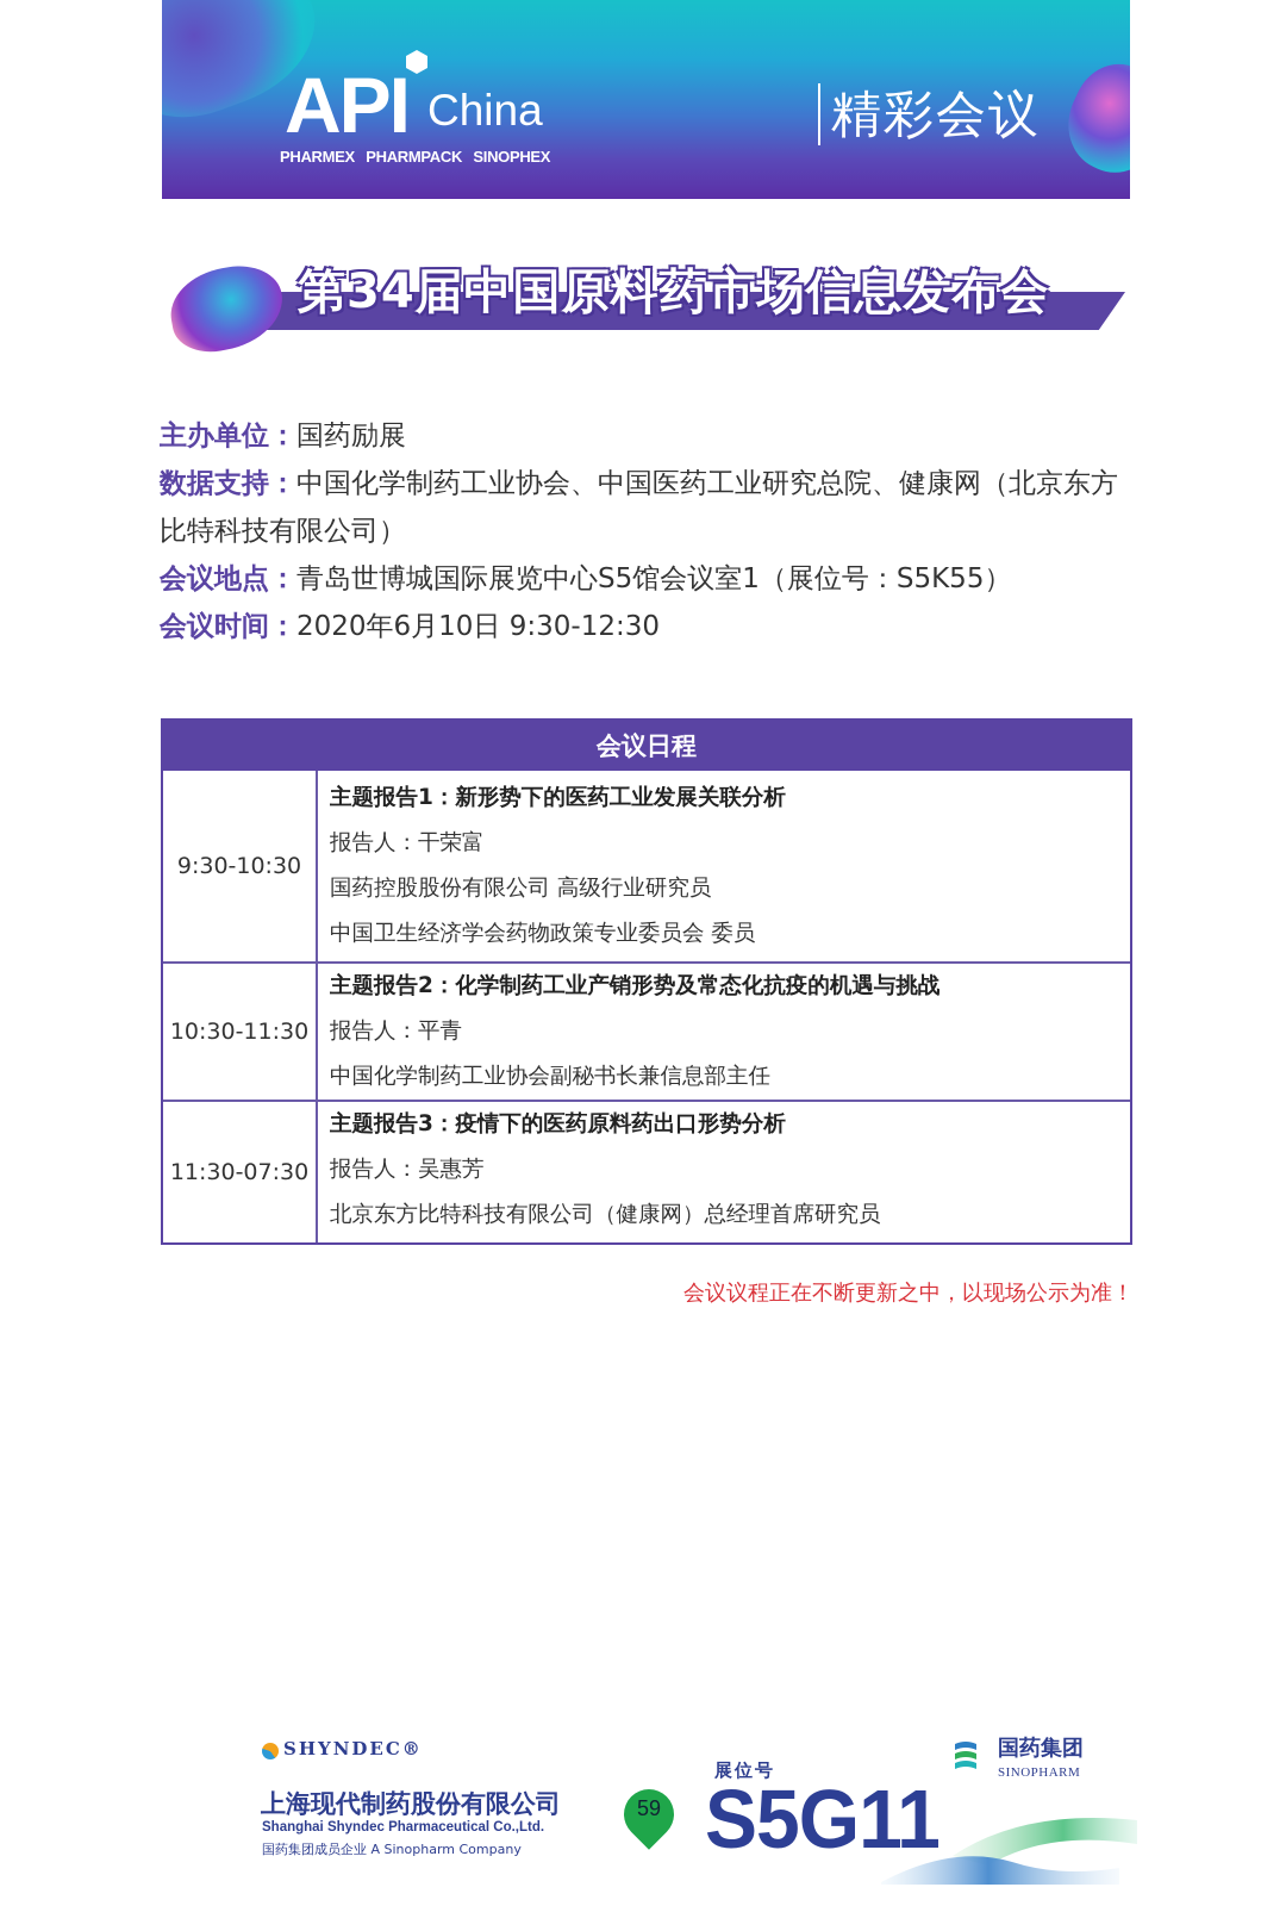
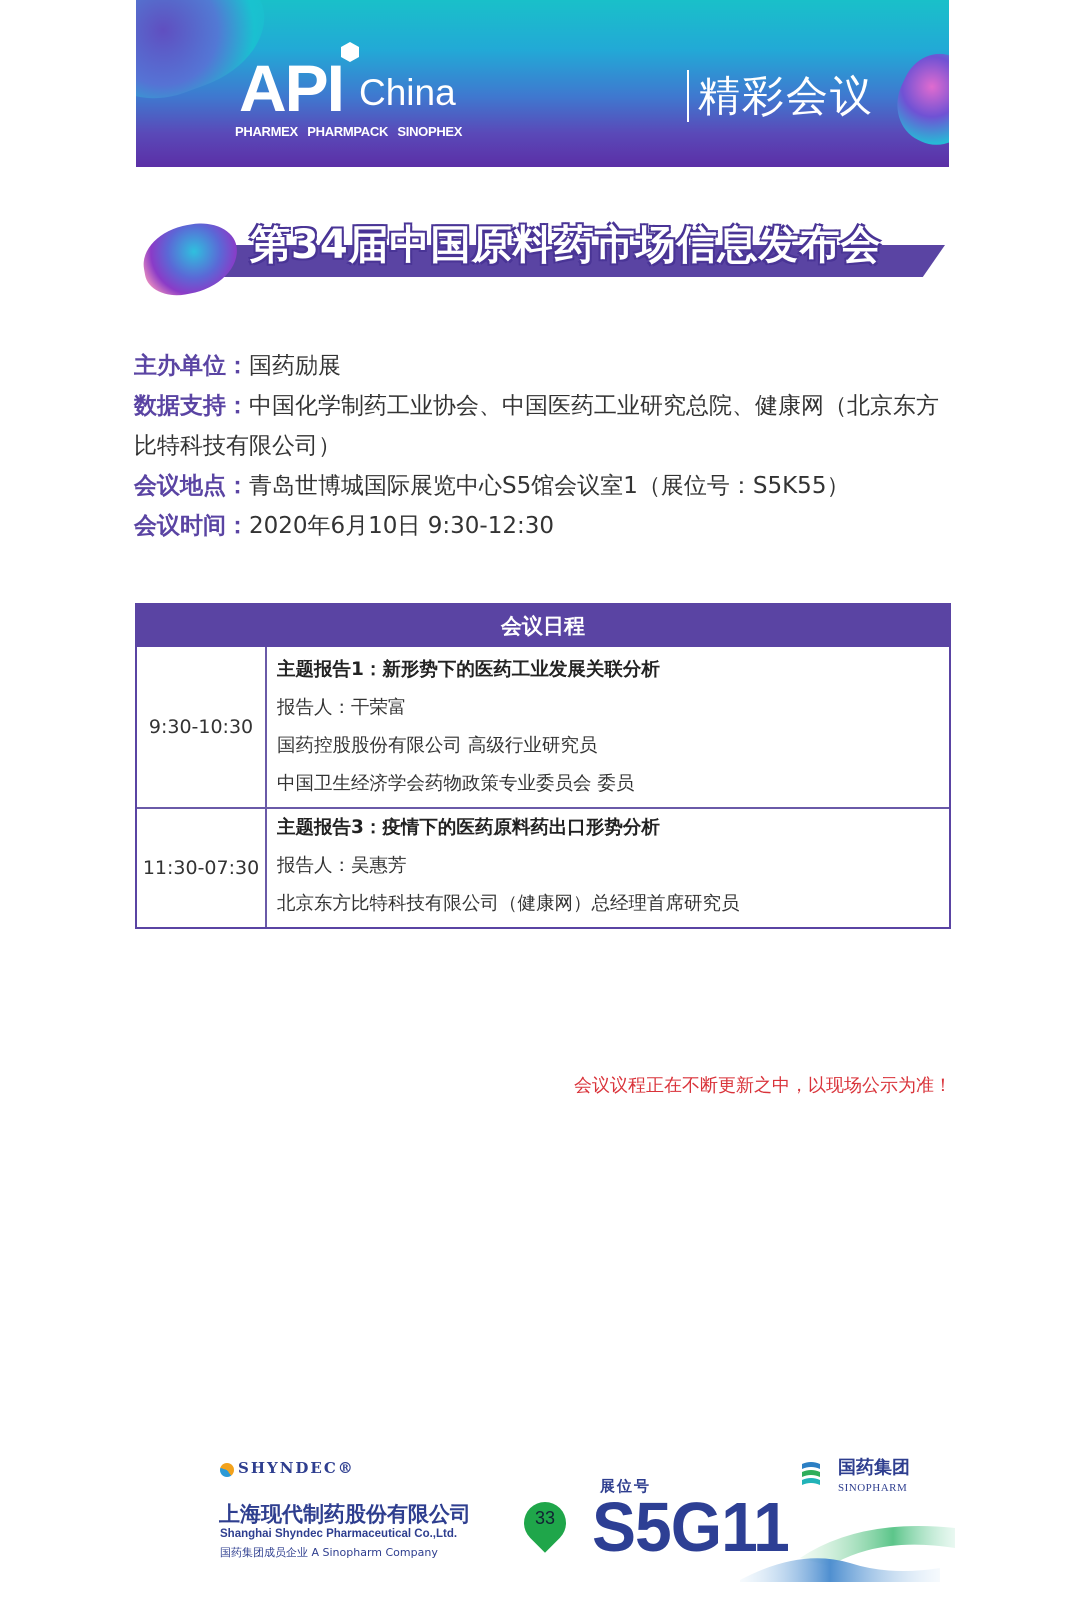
  API
  China
  PHARMEX PHARMPACK SINOPHEX
  精彩会议
  第34届中国原料药市场信息发布会
  主办单位：国药励展
  数据支持：中国化学制药工业协会、中国医药工业研究总院、健康网（北京东方比特科技有限公司）
  会议地点：青岛世博城国际展览中心S5馆会议室1（展位号：S5K55）
  会议时间：2020年6月10日 9:30-12:30
  会议日程
  9:30-10:30
  主题报告1：新形势下的医药工业发展关联分析
  报告人：干荣富
  国药控股股份有限公司 高级行业研究员
  中国卫生经济学会药物政策专业委员会 委员
- 10:30-11:30
- 主题报告2：化学制药工业产销形势及常态化抗疫的机遇与挑战
- 报告人：平青
- 中国化学制药工业协会副秘书长兼信息部主任
  11:30-07:30
  主题报告3：疫情下的医药原料药出口形势分析
  报告人：吴惠芳
  北京东方比特科技有限公司（健康网）总经理首席研究员
  会议议程正在不断更新之中，以现场公示为准！
  SHYNDEC®
  上海现代制药股份有限公司
  Shanghai Shyndec Pharmaceutical Co.,Ltd.
  国药集团成员企业 A Sinopharm Company
- 59
+ 33
  展位号
  S5G11
  国药集团
  SINOPHARM
